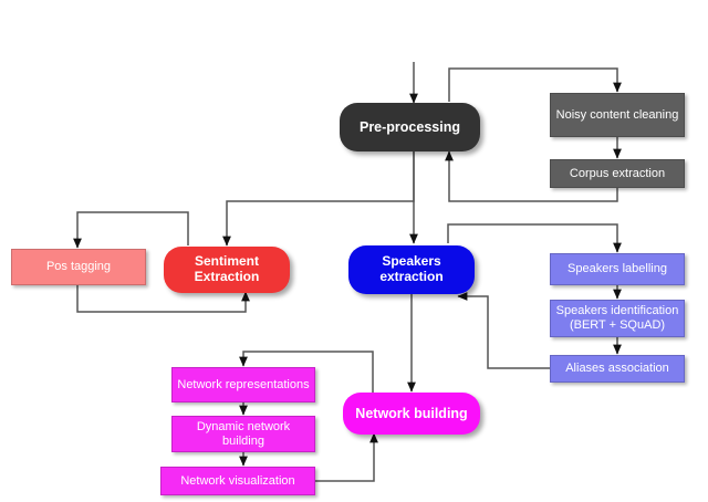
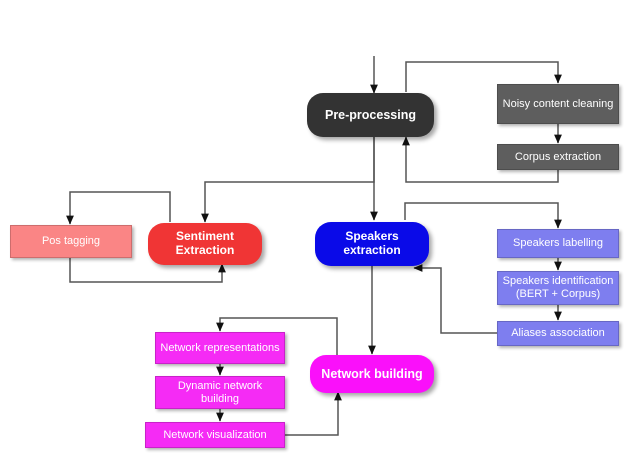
  Pre-processing
  Noisy content cleaning
  Corpus extraction
  Pos tagging
  Sentiment Extraction
  Speakers extraction
  Speakers labelling
- Speakers identification (BERT + SQuAD)
+ Speakers identification (BERT + Corpus)
  Aliases association
  Network representations
  Dynamic network building
  Network visualization
  Network building
